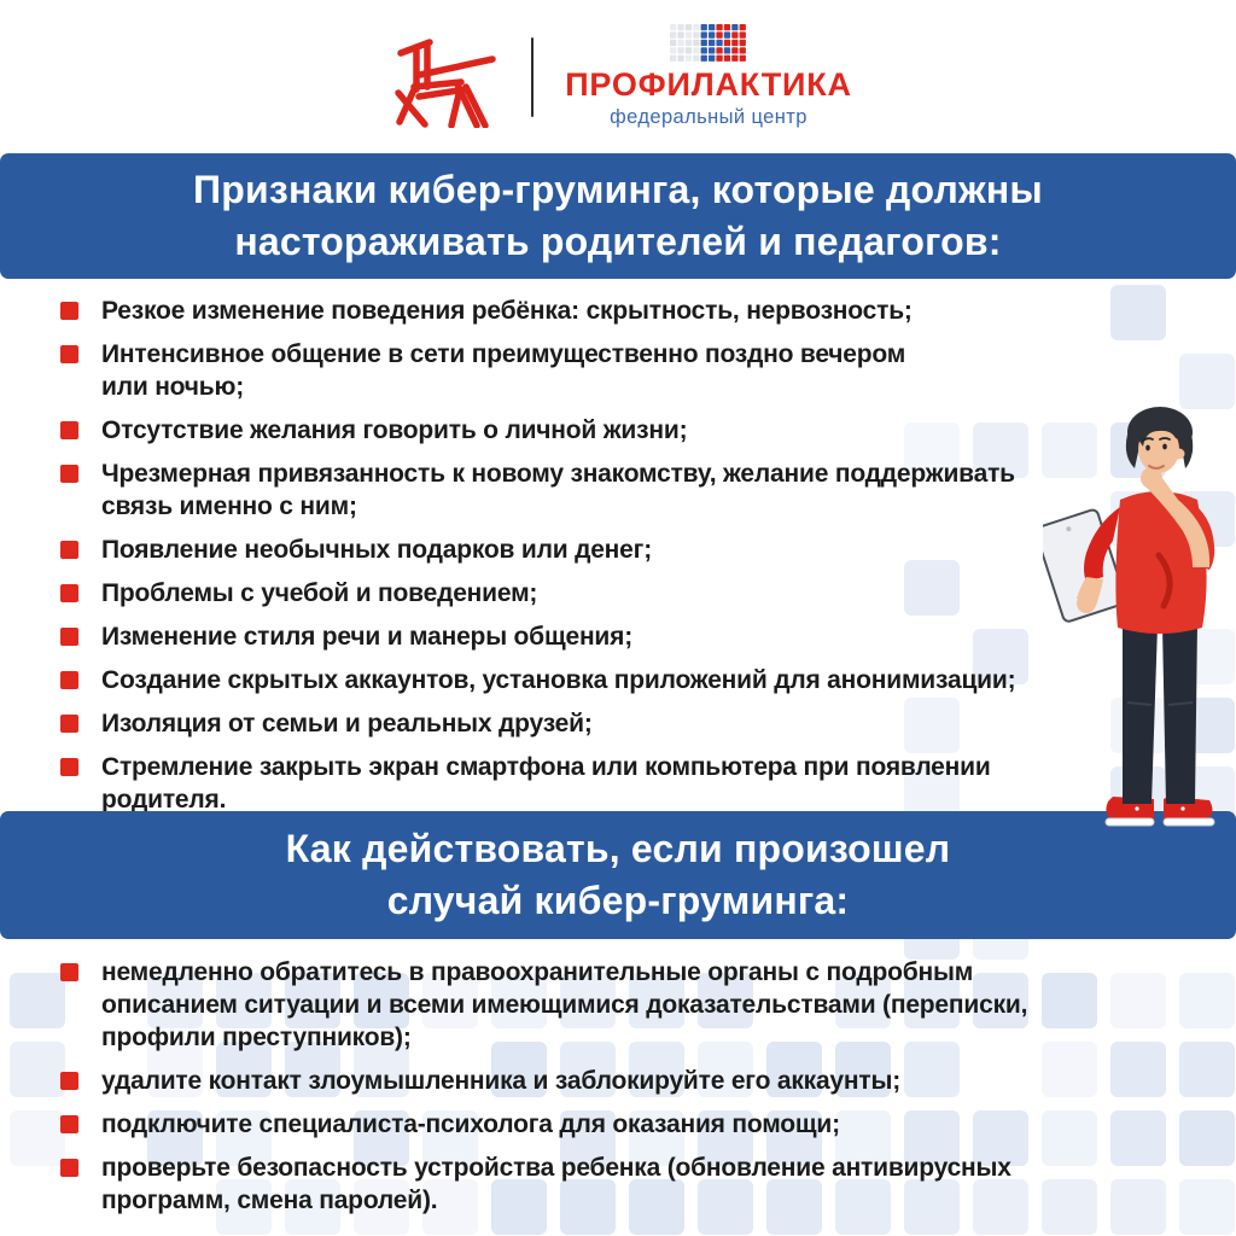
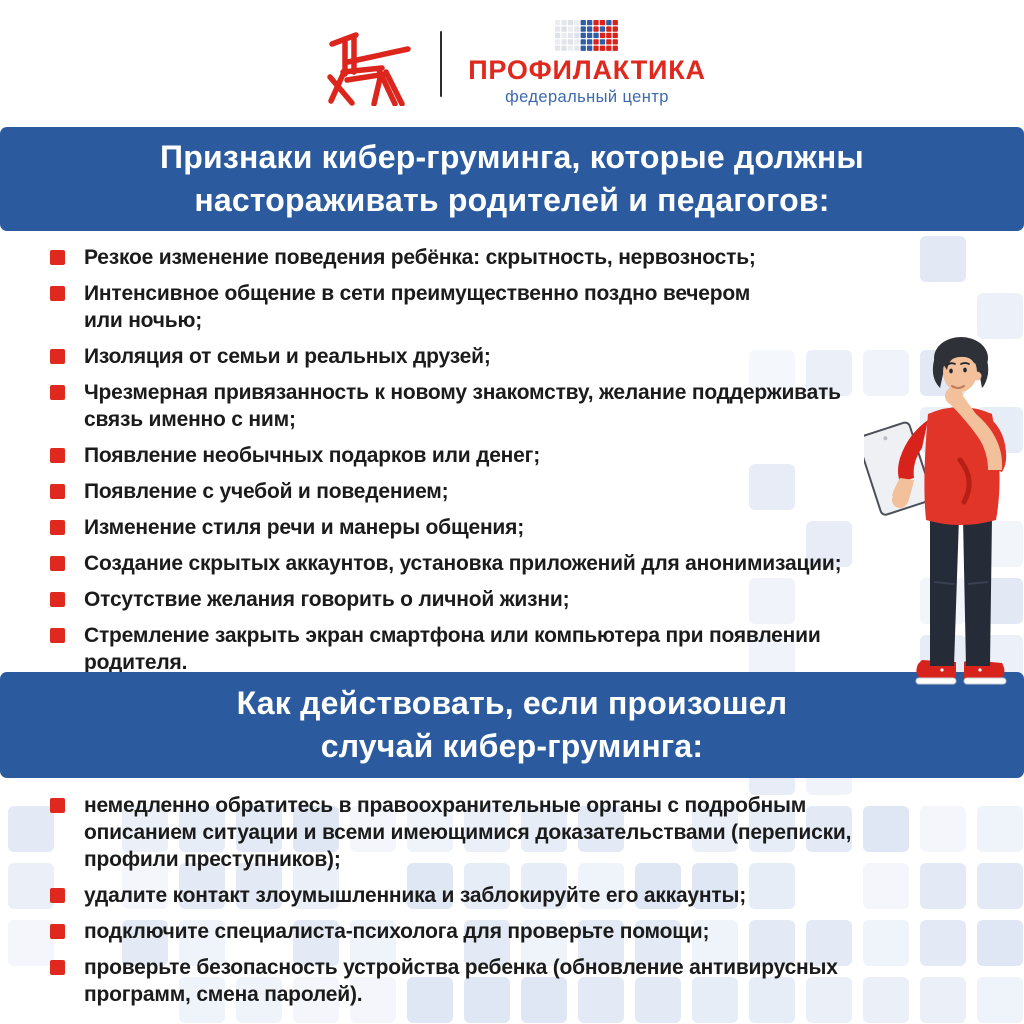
  ПРОФИЛАКТИКА
  федеральный центр
  Признаки кибер-груминга, которые должны
  настораживать родителей и педагогов:
  Резкое изменение поведения ребёнка: скрытность, нервозность;
  Интенсивное общение в сети преимущественно поздно вечером
  или ночью;
- Отсутствие желания говорить о личной жизни;
+ Изоляция от семьи и реальных друзей;
  Чрезмерная привязанность к новому знакомству, желание поддерживать
  связь именно с ним;
  Появление необычных подарков или денег;
- Проблемы с учебой и поведением;
+ Появление с учебой и поведением;
  Изменение стиля речи и манеры общения;
  Создание скрытых аккаунтов, установка приложений для анонимизации;
- Изоляция от семьи и реальных друзей;
+ Отсутствие желания говорить о личной жизни;
  Стремление закрыть экран смартфона или компьютера при появлении
  родителя.
  Как действовать, если произошел
  случай кибер-груминга:
  немедленно обратитесь в правоохранительные органы с подробным
  описанием ситуации и всеми имеющимися доказательствами (переписки,
  профили преступников);
  удалите контакт злоумышленника и заблокируйте его аккаунты;
- подключите специалиста-психолога для оказания помощи;
+ подключите специалиста-психолога для проверьте помощи;
  проверьте безопасность устройства ребенка (обновление антивирусных
  программ, смена паролей).
